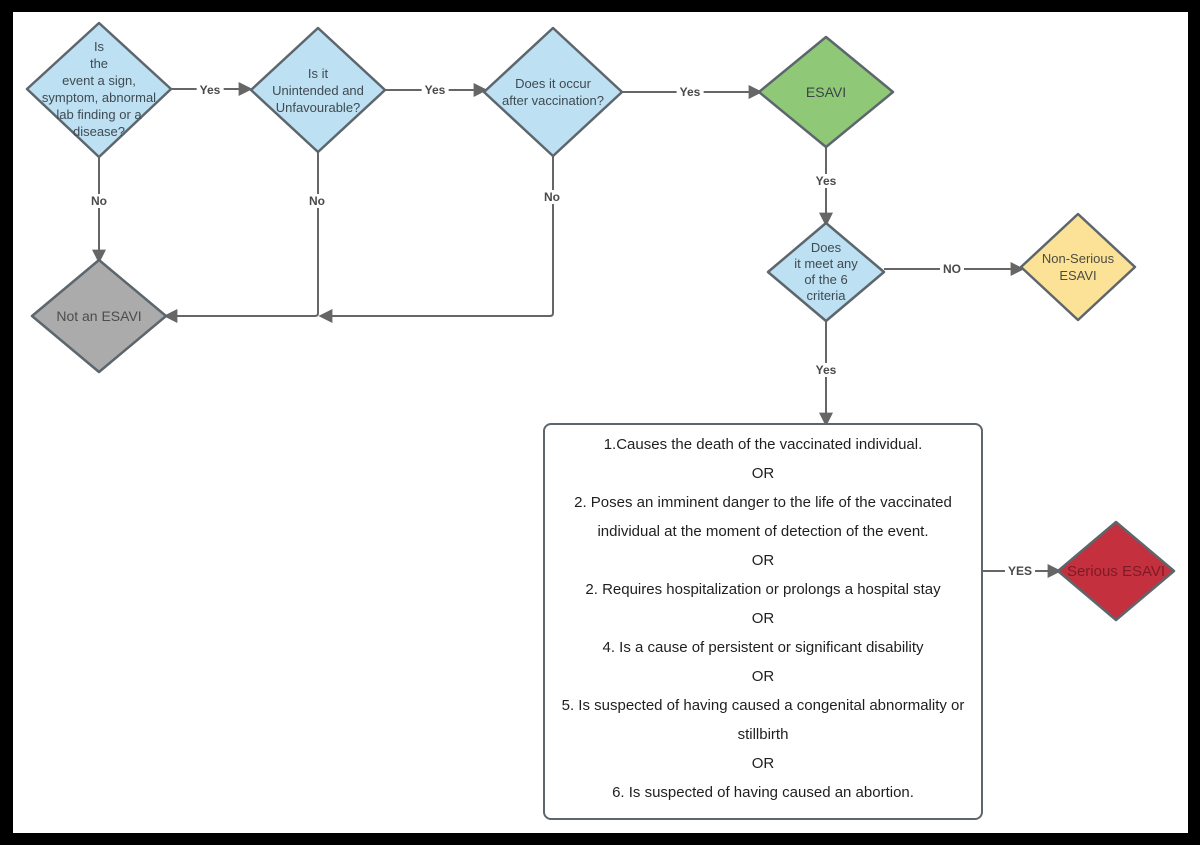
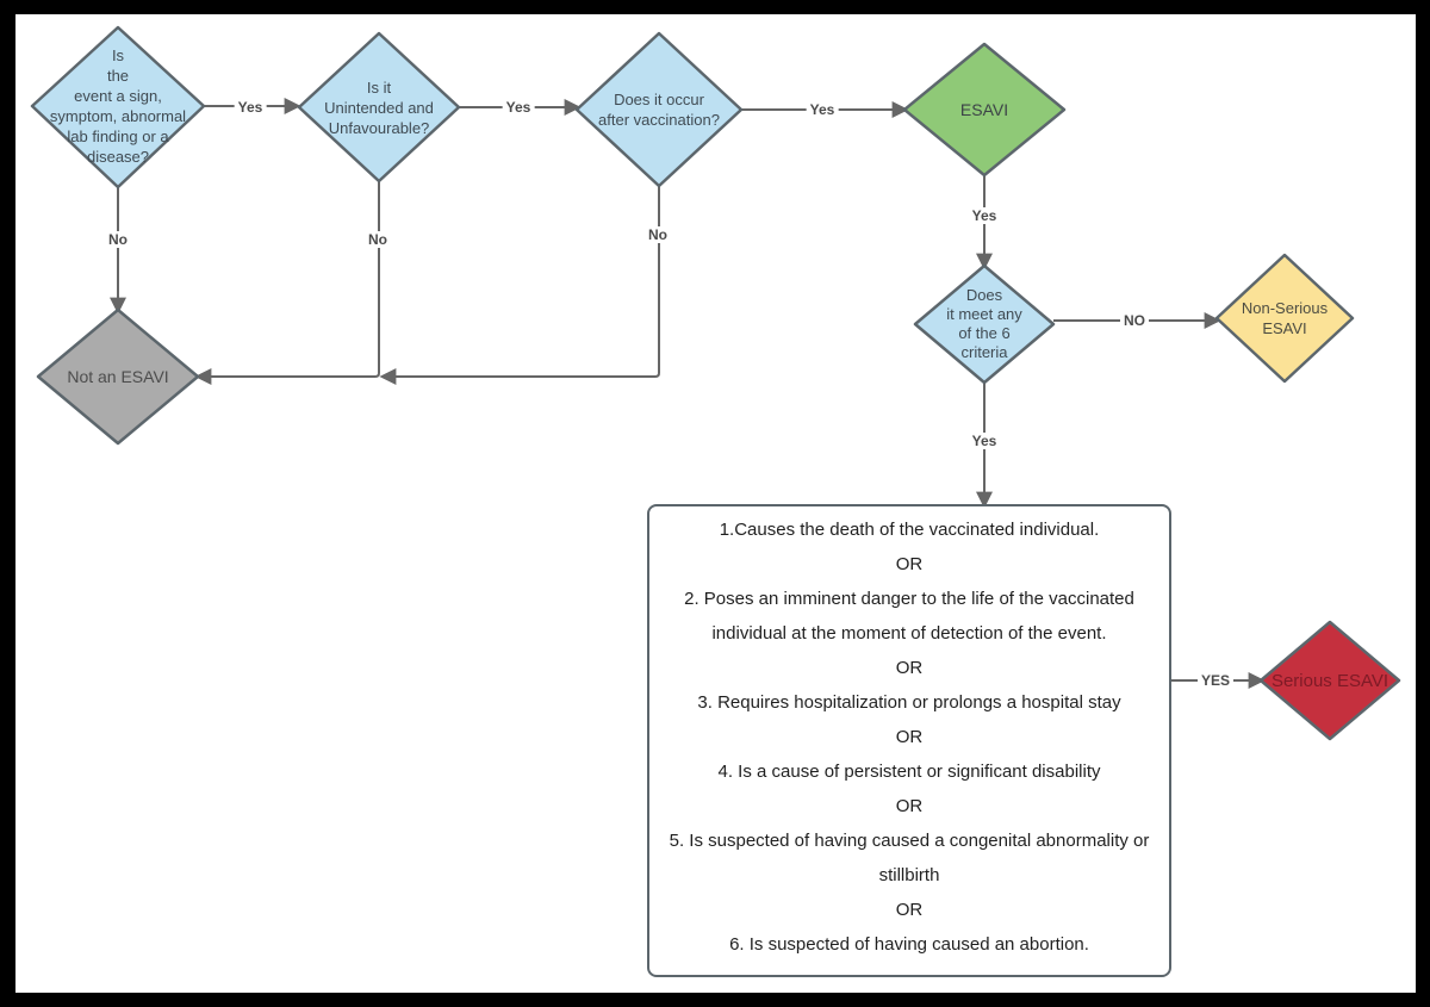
  Is
  the
  event a sign,
  symptom, abnormal
  lab finding or a
  disease?
  Is it
  Unintended and
  Unfavourable?
  Does it occur
  after vaccination?
  ESAVI
  Does
  it meet any
  of the 6
  criteria
  Non-Serious
  ESAVI
  Serious ESAVI
  Not an ESAVI
  Yes
  Yes
  Yes
  Yes
  NO
  Yes
  YES
  No
  No
  No
  1.Causes the death of the vaccinated individual.
  OR
  2. Poses an imminent danger to the life of the vaccinated
  individual at the moment of detection of the event.
  OR
- 2. Requires hospitalization or prolongs a hospital stay
+ 3. Requires hospitalization or prolongs a hospital stay
  OR
  4. Is a cause of persistent or significant disability
  OR
  5. Is suspected of having caused a congenital abnormality or
  stillbirth
  OR
  6. Is suspected of having caused an abortion.
